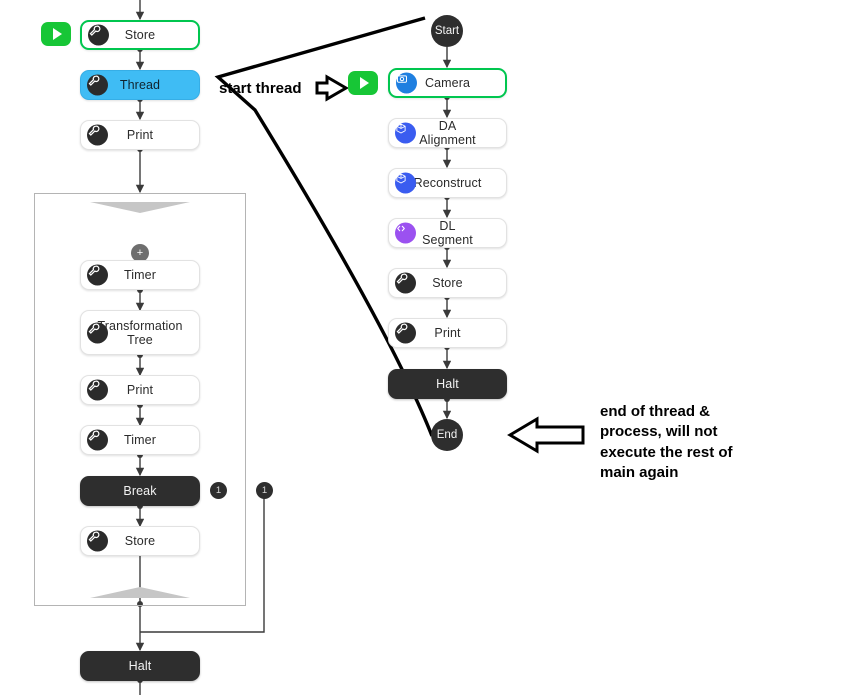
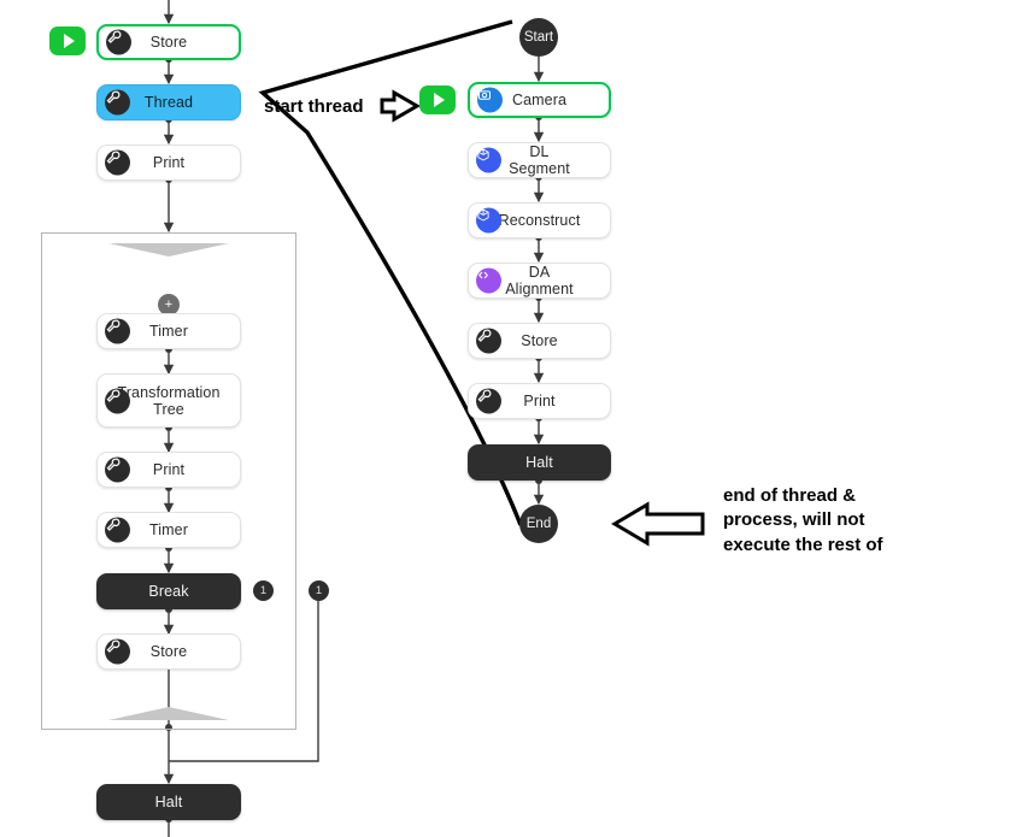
  Store
  Thread
  Print
  +
  Timer
  ransformation
  Tree
  Print
  Timer
  Break
  1
  1
  Store
  Halt
  Start
  Camera
- DA Alignment
+ DL Segment
  Reconstruct
- DL Segment
+ DA Alignment
  Store
  Print
  Halt
  End
  start thread
  end of thread &
  process, will not
  execute the rest of
- main again
